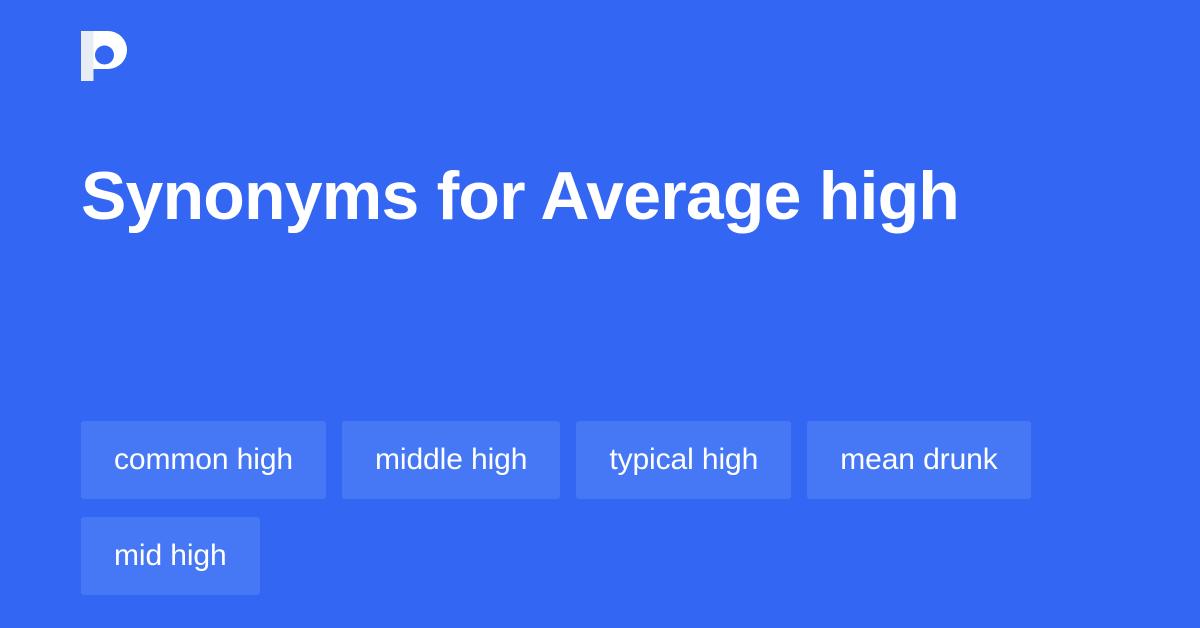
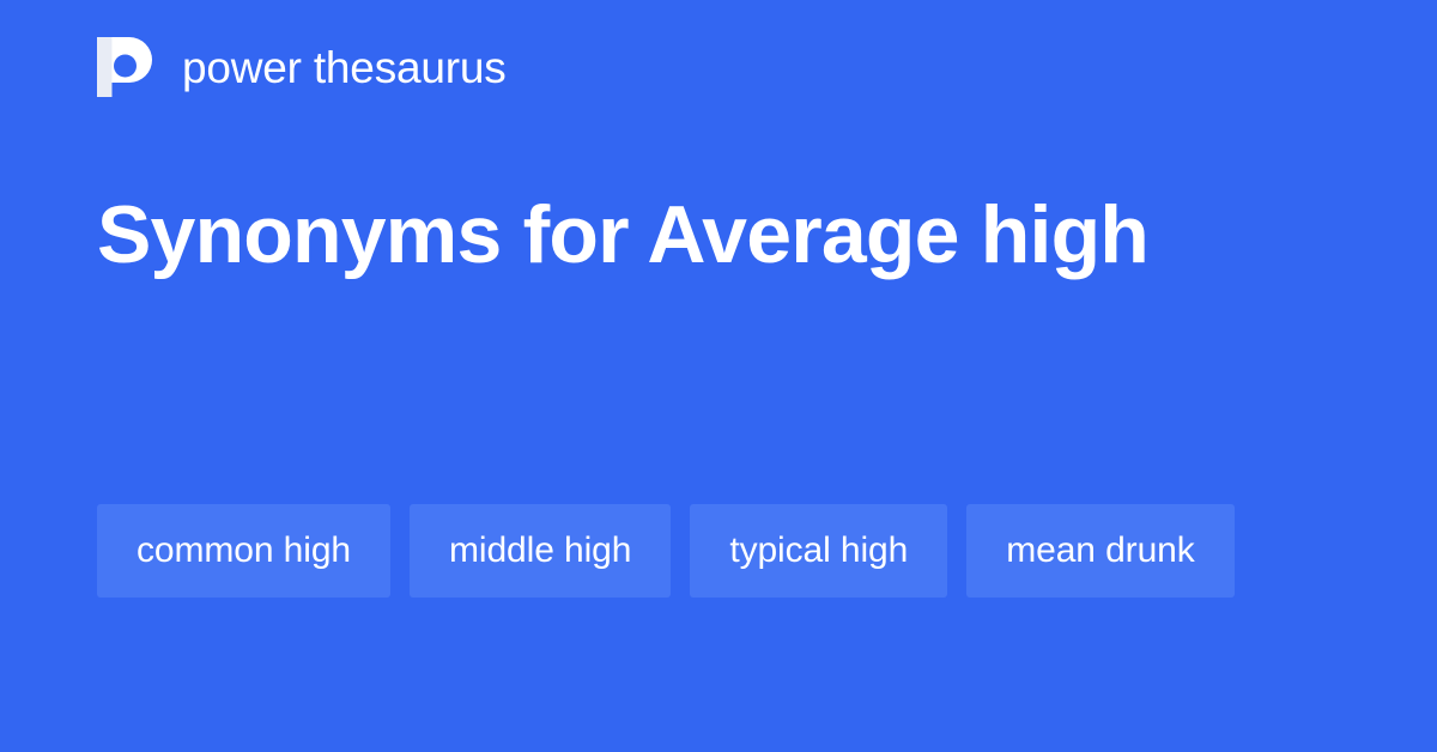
+ power thesaurus
  Synonyms for Average high
  common high
  middle high
  typical high
  mean drunk
- mid high
